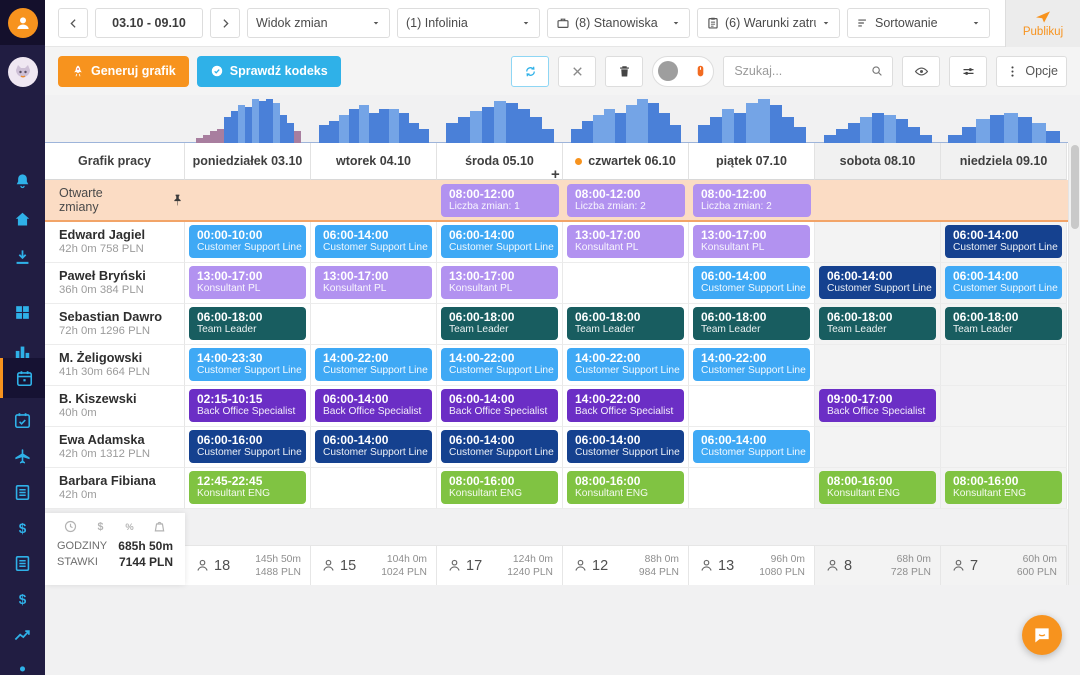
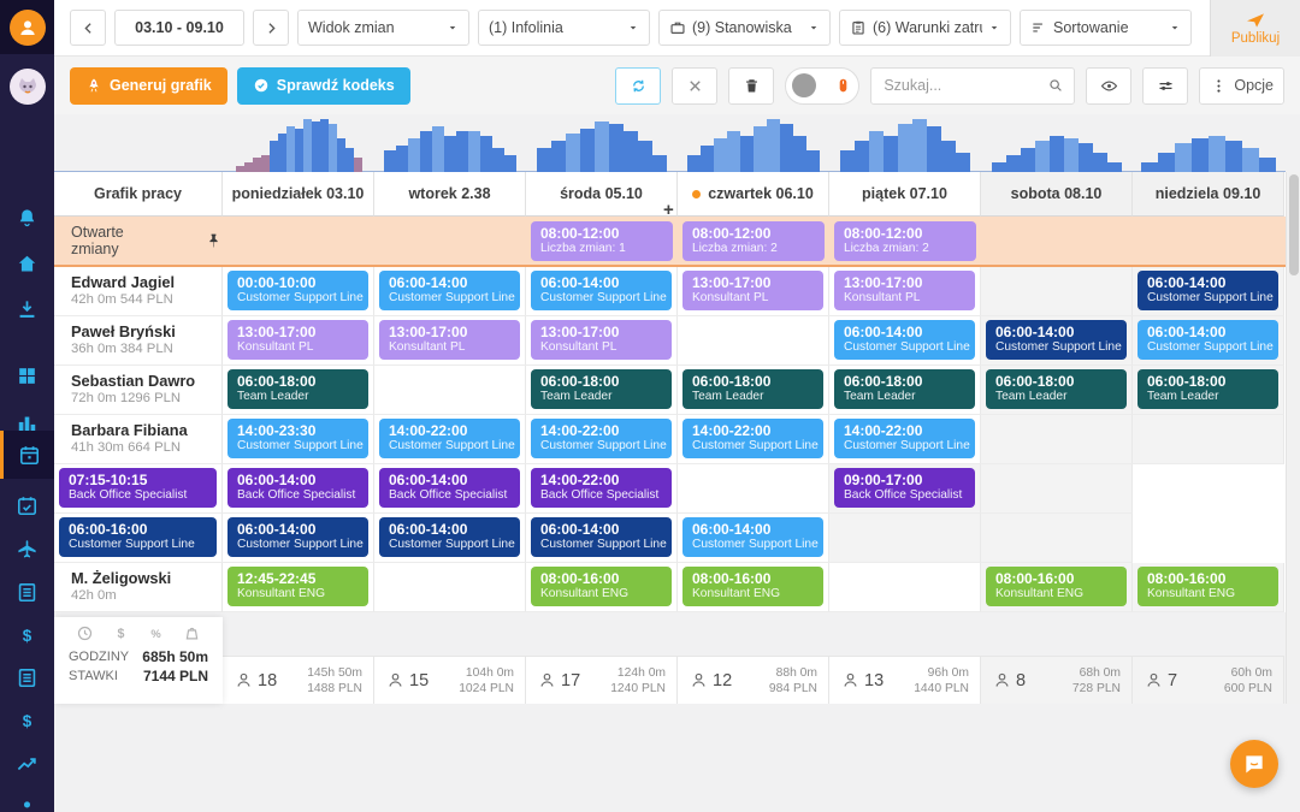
  $
  $
  03.10 - 09.10
  Widok zmian
  (1) Infolinia
- (8) Stanowiska
+ (9) Stanowiska
  Sortowanie
  Publikuj
  Generuj grafik
  Sprawdź kodeks
  Szukaj...
  Opcje
  Grafik pracy
  poniedziałek 03.10
- wtorek 04.10
+ wtorek 2.38
  środa 05.10
  czwartek 06.10
  piątek 07.10
  sobota 08.10
  niedziela 09.10
  Otwarte zmiany
  08:00-12:00
  Liczba zmian: 1
  08:00-12:00
  Liczba zmian: 2
  08:00-12:00
  Liczba zmian: 2
  Edward Jagiel
- 42h 0m 758 PLN
+ 42h 0m 544 PLN
  00:00-10:00
  Customer Support Line
  06:00-14:00
  Customer Support Line
  06:00-14:00
  Customer Support Line
  13:00-17:00
  Konsultant PL
  13:00-17:00
  Konsultant PL
  06:00-14:00
  Customer Support Line
  Paweł Bryński
  36h 0m 384 PLN
  13:00-17:00
  Konsultant PL
  13:00-17:00
  Konsultant PL
  13:00-17:00
  Konsultant PL
  06:00-14:00
  Customer Support Line
  06:00-14:00
  Customer Support Line
  06:00-14:00
  Customer Support Line
  Sebastian Dawro
  72h 0m 1296 PLN
  06:00-18:00
  Team Leader
  06:00-18:00
  Team Leader
  06:00-18:00
  Team Leader
  06:00-18:00
  Team Leader
  06:00-18:00
  Team Leader
  06:00-18:00
  Team Leader
- M. Żeligowski
+ Barbara Fibiana
  41h 30m 664 PLN
  14:00-23:30
  Customer Support Line
  14:00-22:00
  Customer Support Line
  14:00-22:00
  Customer Support Line
  14:00-22:00
  Customer Support Line
  14:00-22:00
  Customer Support Line
- B. Kiszewski
- 40h 0m
- 02:15-10:15
+ 07:15-10:15
  Back Office Specialist
  06:00-14:00
  Back Office Specialist
  06:00-14:00
  Back Office Specialist
  14:00-22:00
  Back Office Specialist
  09:00-17:00
  Back Office Specialist
- Ewa Adamska
- 42h 0m 1312 PLN
  06:00-16:00
  Customer Support Line
  06:00-14:00
  Customer Support Line
  06:00-14:00
  Customer Support Line
  06:00-14:00
  Customer Support Line
  06:00-14:00
  Customer Support Line
- Barbara Fibiana
+ M. Żeligowski
  42h 0m
  12:45-22:45
  Konsultant ENG
  08:00-16:00
  Konsultant ENG
  08:00-16:00
  Konsultant ENG
  08:00-16:00
  Konsultant ENG
  08:00-16:00
  Konsultant ENG
  $
  %
  GODZINY
  STAWKI
  685h 50m
  7144 PLN
  18
  145h 50m
  1488 PLN
  15
  104h 0m
  1024 PLN
  17
  124h 0m
  1240 PLN
  12
  88h 0m
  984 PLN
  13
  96h 0m
- 1080 PLN
+ 1440 PLN
  8
  68h 0m
  728 PLN
  7
  60h 0m
  600 PLN
  +
